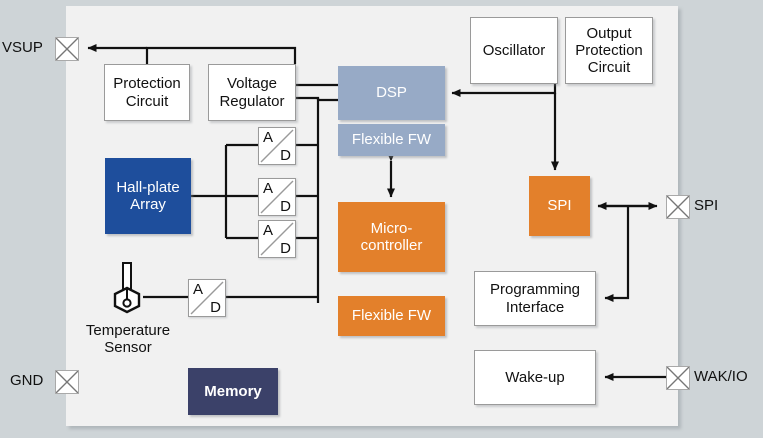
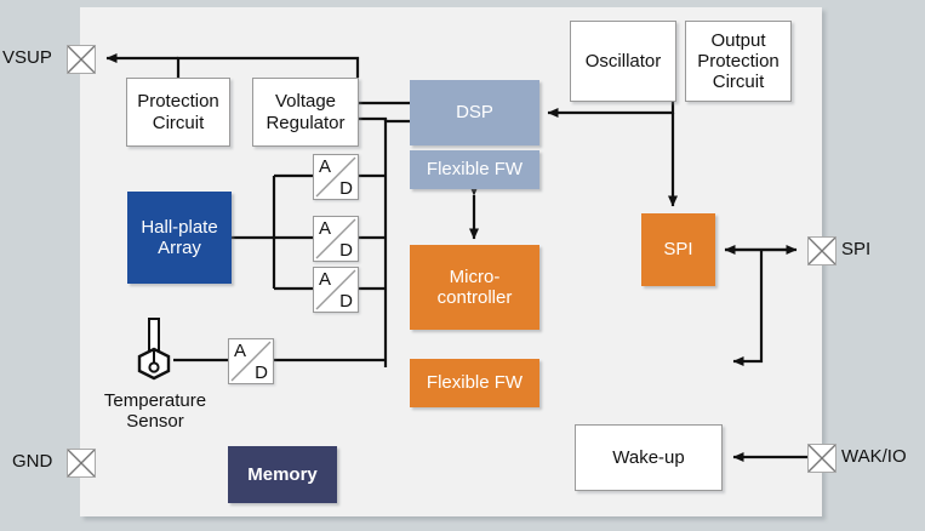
  VSUP
  GND
  SPI
  WAK/IO
  Protection
  Circuit
  Voltage
  Regulator
  Oscillator
  Output
  Protection
  Circuit
  Hall-plate
  Array
  DSP
  Flexible FW
  Micro-
  controller
  Flexible FW
  SPI
- Programming
- Interface
  Wake-up
  Memory
  A
  D
  A
  D
  A
  D
  A
  D
  Temperature
  Sensor
